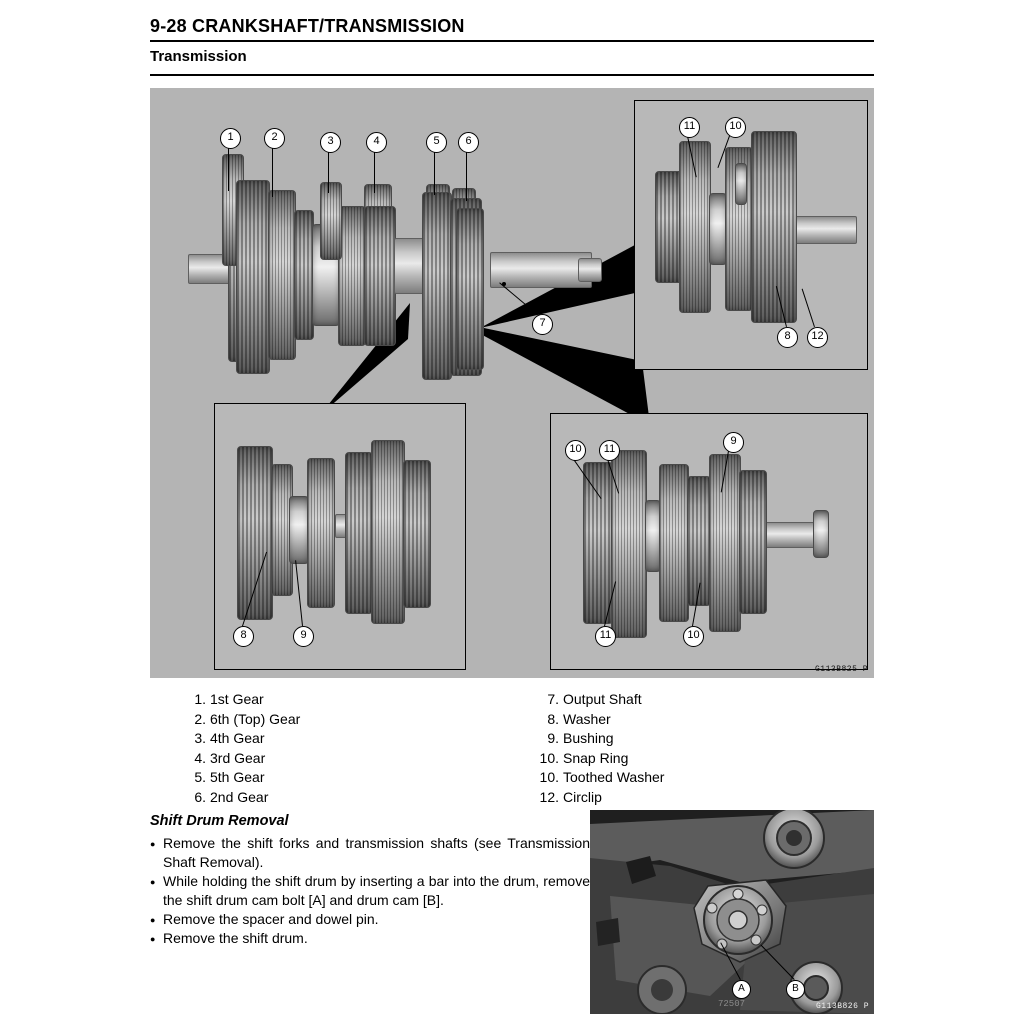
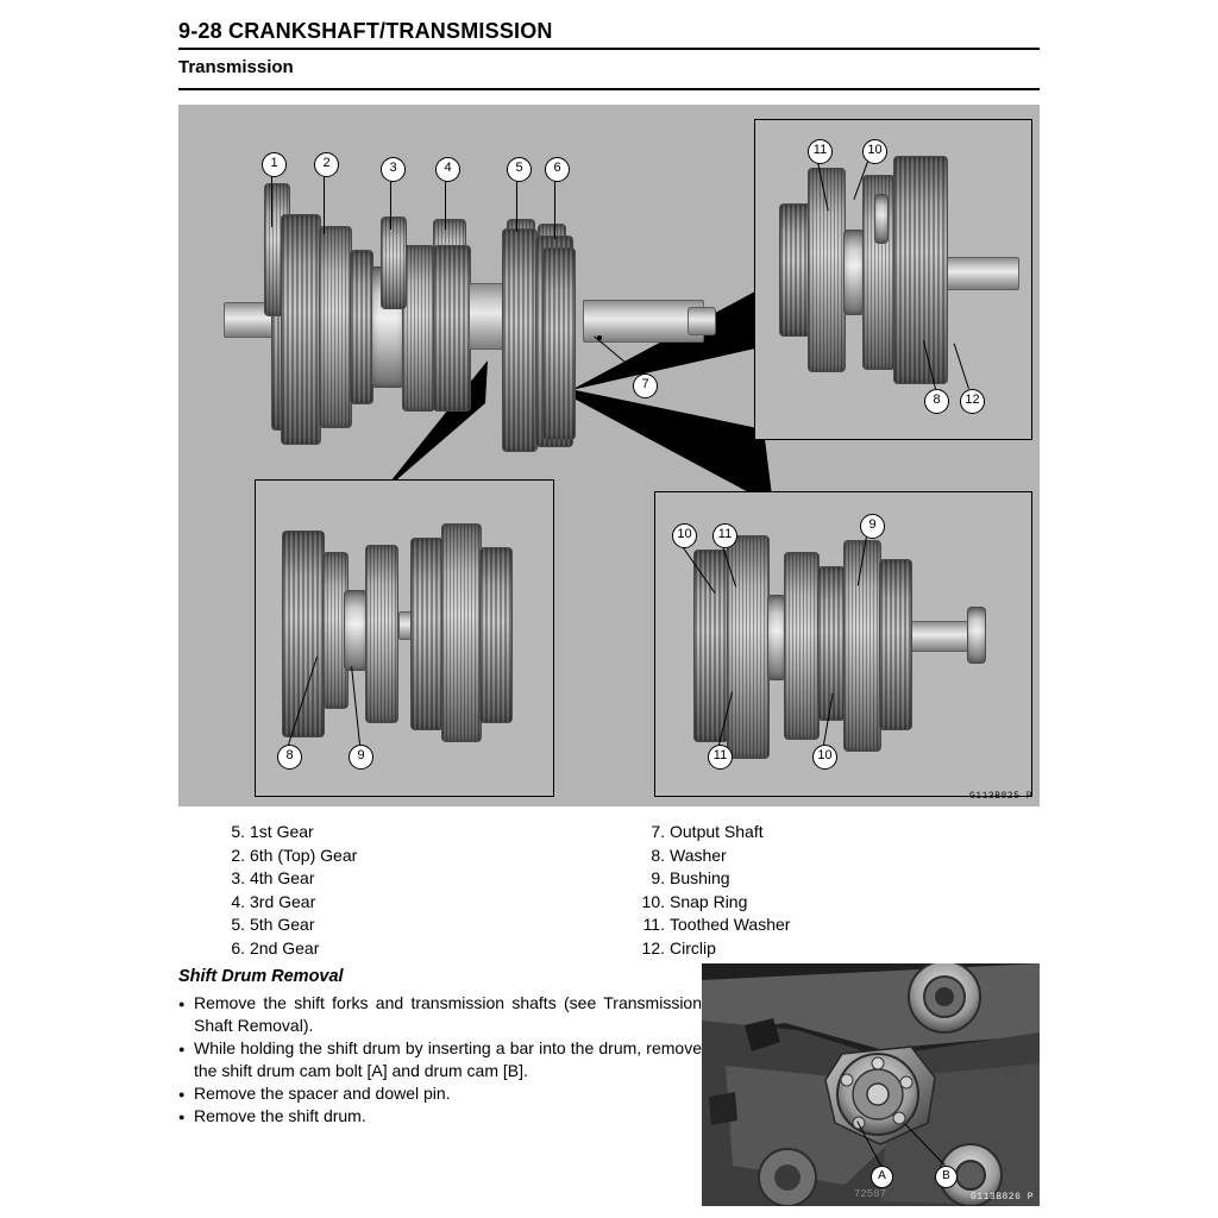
  9-28 CRANKSHAFT/TRANSMISSION
  Transmission
  1
  2
  3
  4
  5
  6
  7
  11
  10
  8
  12
  8
  9
  10
  11
  9
  11
  10
  G113B825 P
- 1. 1st Gear
+ 5. 1st Gear
  2. 6th (Top) Gear
  3. 4th Gear
  4. 3rd Gear
  5. 5th Gear
  6. 2nd Gear
  7. Output Shaft
  8. Washer
  9. Bushing
  10. Snap Ring
- 10. Toothed Washer
+ 11. Toothed Washer
  12. Circlip
  Shift Drum Removal
  Remove the shift forks and transmission shafts (see Transmission Shaft Removal).
  While holding the shift drum by inserting a bar into the drum, remove the shift drum cam bolt [A] and drum cam [B].
  Remove the spacer and dowel pin.
  Remove the shift drum.
  72507
  A
  B
  G113B826 P
